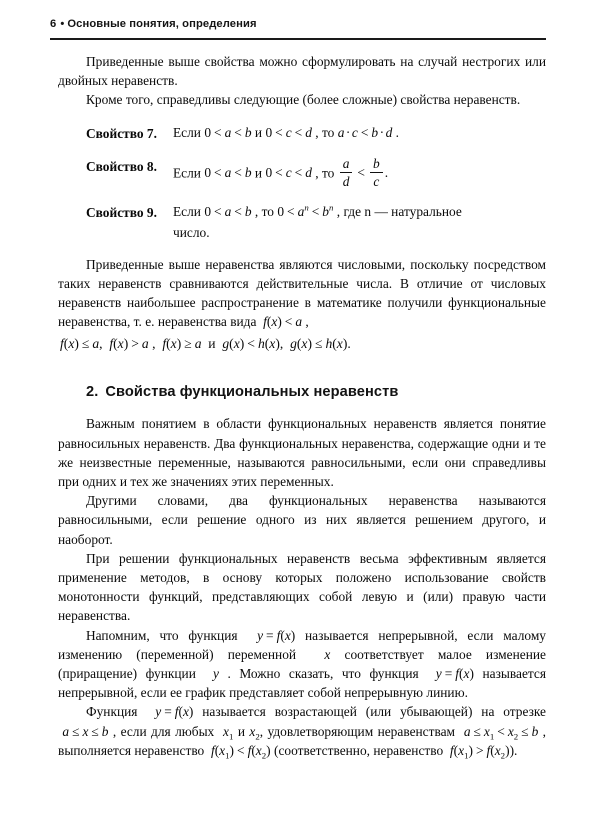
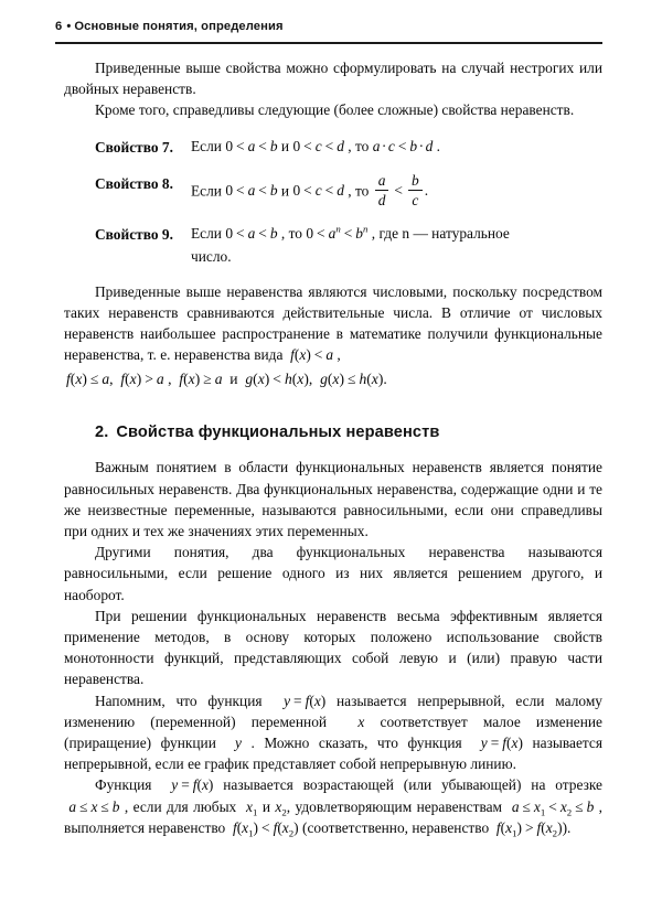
  6 • Основные понятия, определения
  Приведенные выше свойства можно сформулировать на случай нестрогих или двойных неравенств.
  Кроме того, справедливы следующие (более сложные) свойства неравенств.
  Свойство 7.
  Если 0 < a < b и 0 < c < d , то a·c < b·d .
  Свойство 8.
  Если 0 < a < b и 0 < c < d , то
  a
  d
  <
  b
  c
  .
  Свойство 9.
  Если 0 < a < b , то 0 < an < bn , где n — натуральное
  число.
  Приведенные выше неравенства являются числовыми, поскольку посредством таких неравенств сравниваются действительные числа. В отличие от числовых неравенств наибольшее распространение в математике получили функциональные неравенства, т. е. неравенства вида f(x) < a ,
  f(x) ≤ a, f(x) > a , f(x) ≥ a и g(x) < h(x), g(x) ≤ h(x).
  2. Свойства функциональных неравенств
  Важным понятием в области функциональных неравенств является понятие равносильных неравенств. Два функциональных неравенства, содержащие одни и те же неизвестные переменные, называются равносильными, если они справедливы при одних и тех же значениях этих переменных.
- Другими словами, два функциональных неравенства называются равносильными, если решение одного из них является решением другого, и наоборот.
+ Другими понятия, два функциональных неравенства называются равносильными, если решение одного из них является решением другого, и наоборот.
  При решении функциональных неравенств весьма эффективным является применение методов, в основу которых положено использование свойств монотонности функций, представляющих собой левую и (или) правую части неравенства.
  Напомним, что функция y = f(x) называется непрерывной, если малому изменению (переменной) переменной x соответствует малое изменение (приращение) функции y . Можно сказать, что функция y = f(x) называется непрерывной, если ее график представляет собой непрерывную линию.
  Функция y = f(x) называется возрастающей (или убывающей) на отрезке a ≤ x ≤ b , если для любых x1 и x2, удовлетворяющим неравенствам a ≤ x1< x2≤ b , выполняется неравенство f(x1) < f(x2) (соответственно, неравенство f(x1) > f(x2)).
